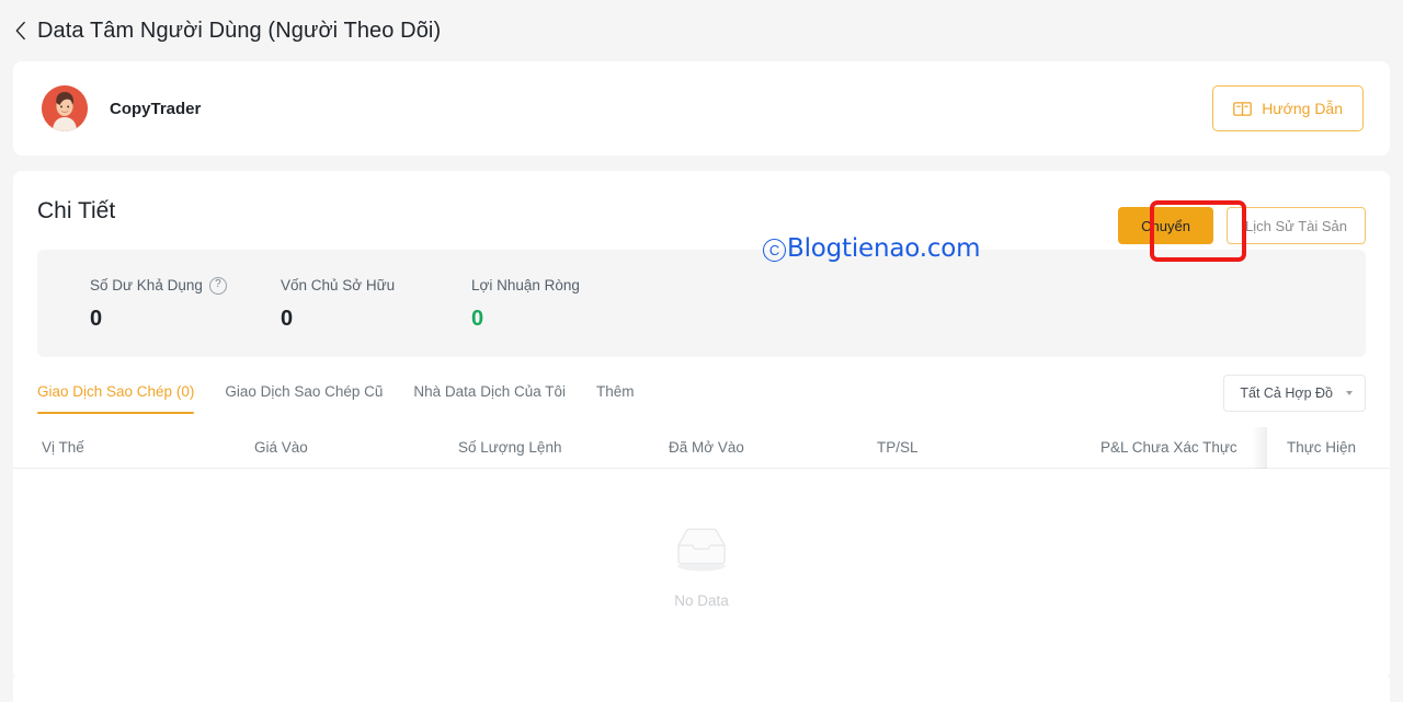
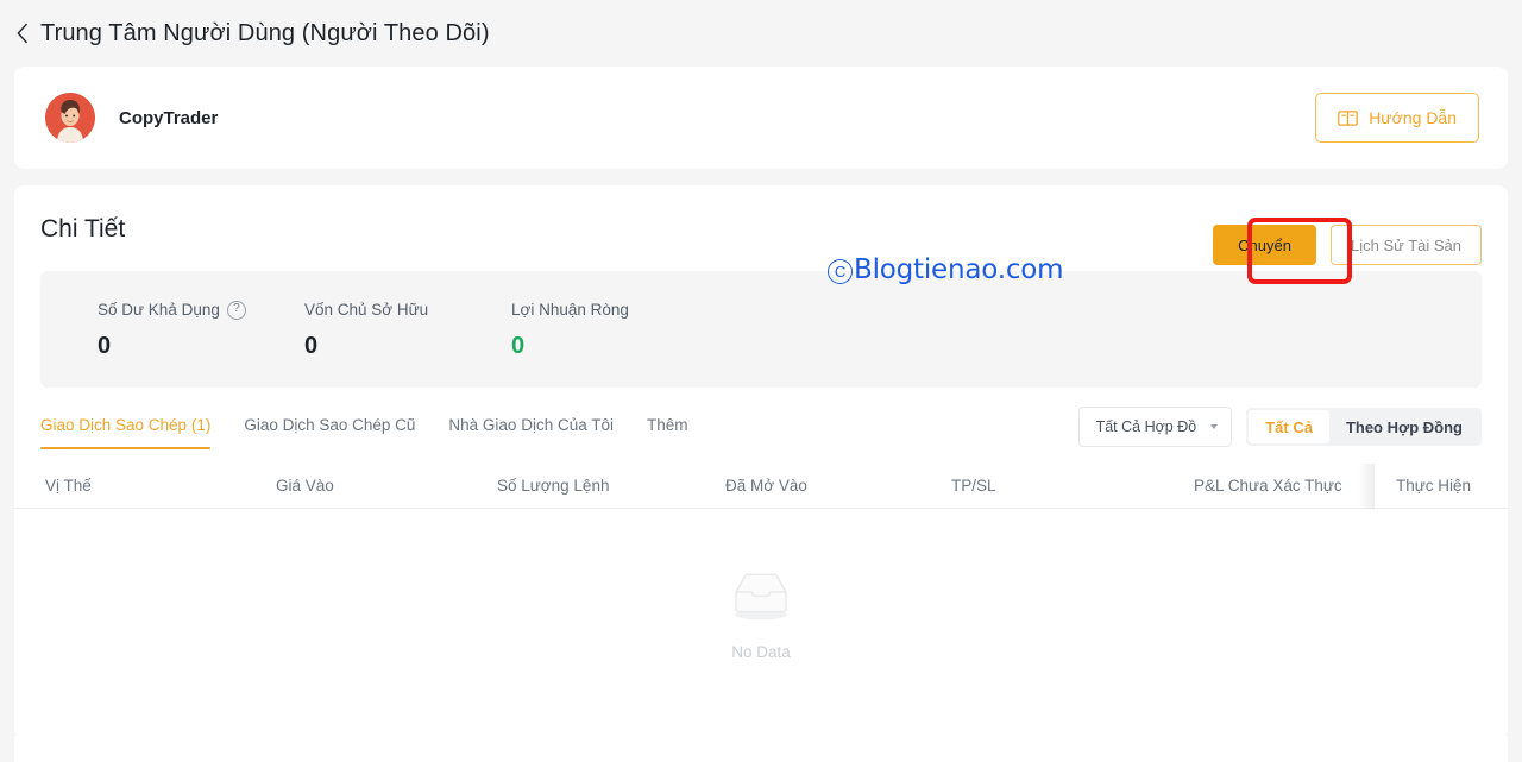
- Data Tâm Người Dùng (Người Theo Dõi)
+ Trung Tâm Người Dùng (Người Theo Dõi)
  CopyTrader
  Hướng Dẫn
  Chi Tiết
  Chuyển
  Lịch Sử Tài Sản
  Số Dư Khả Dụng
  ?
  0
  Vốn Chủ Sở Hữu
  0
  Lợi Nhuận Ròng
  0
- Giao Dịch Sao Chép (0)
+ Giao Dịch Sao Chép (1)
  Giao Dịch Sao Chép Cũ
- Nhà Data Dịch Của Tôi
+ Nhà Giao Dịch Của Tôi
  Thêm
  Tất Cả Hợp Đồ
+ Tất Cả
+ Theo Hợp Đồng
  Vị Thế
  Giá Vào
  Số Lượng Lệnh
  Đã Mở Vào
  TP/SL
  P&L Chưa Xác Thực
  Thực Hiện
  No Data
  C
  Blogtienao.com
